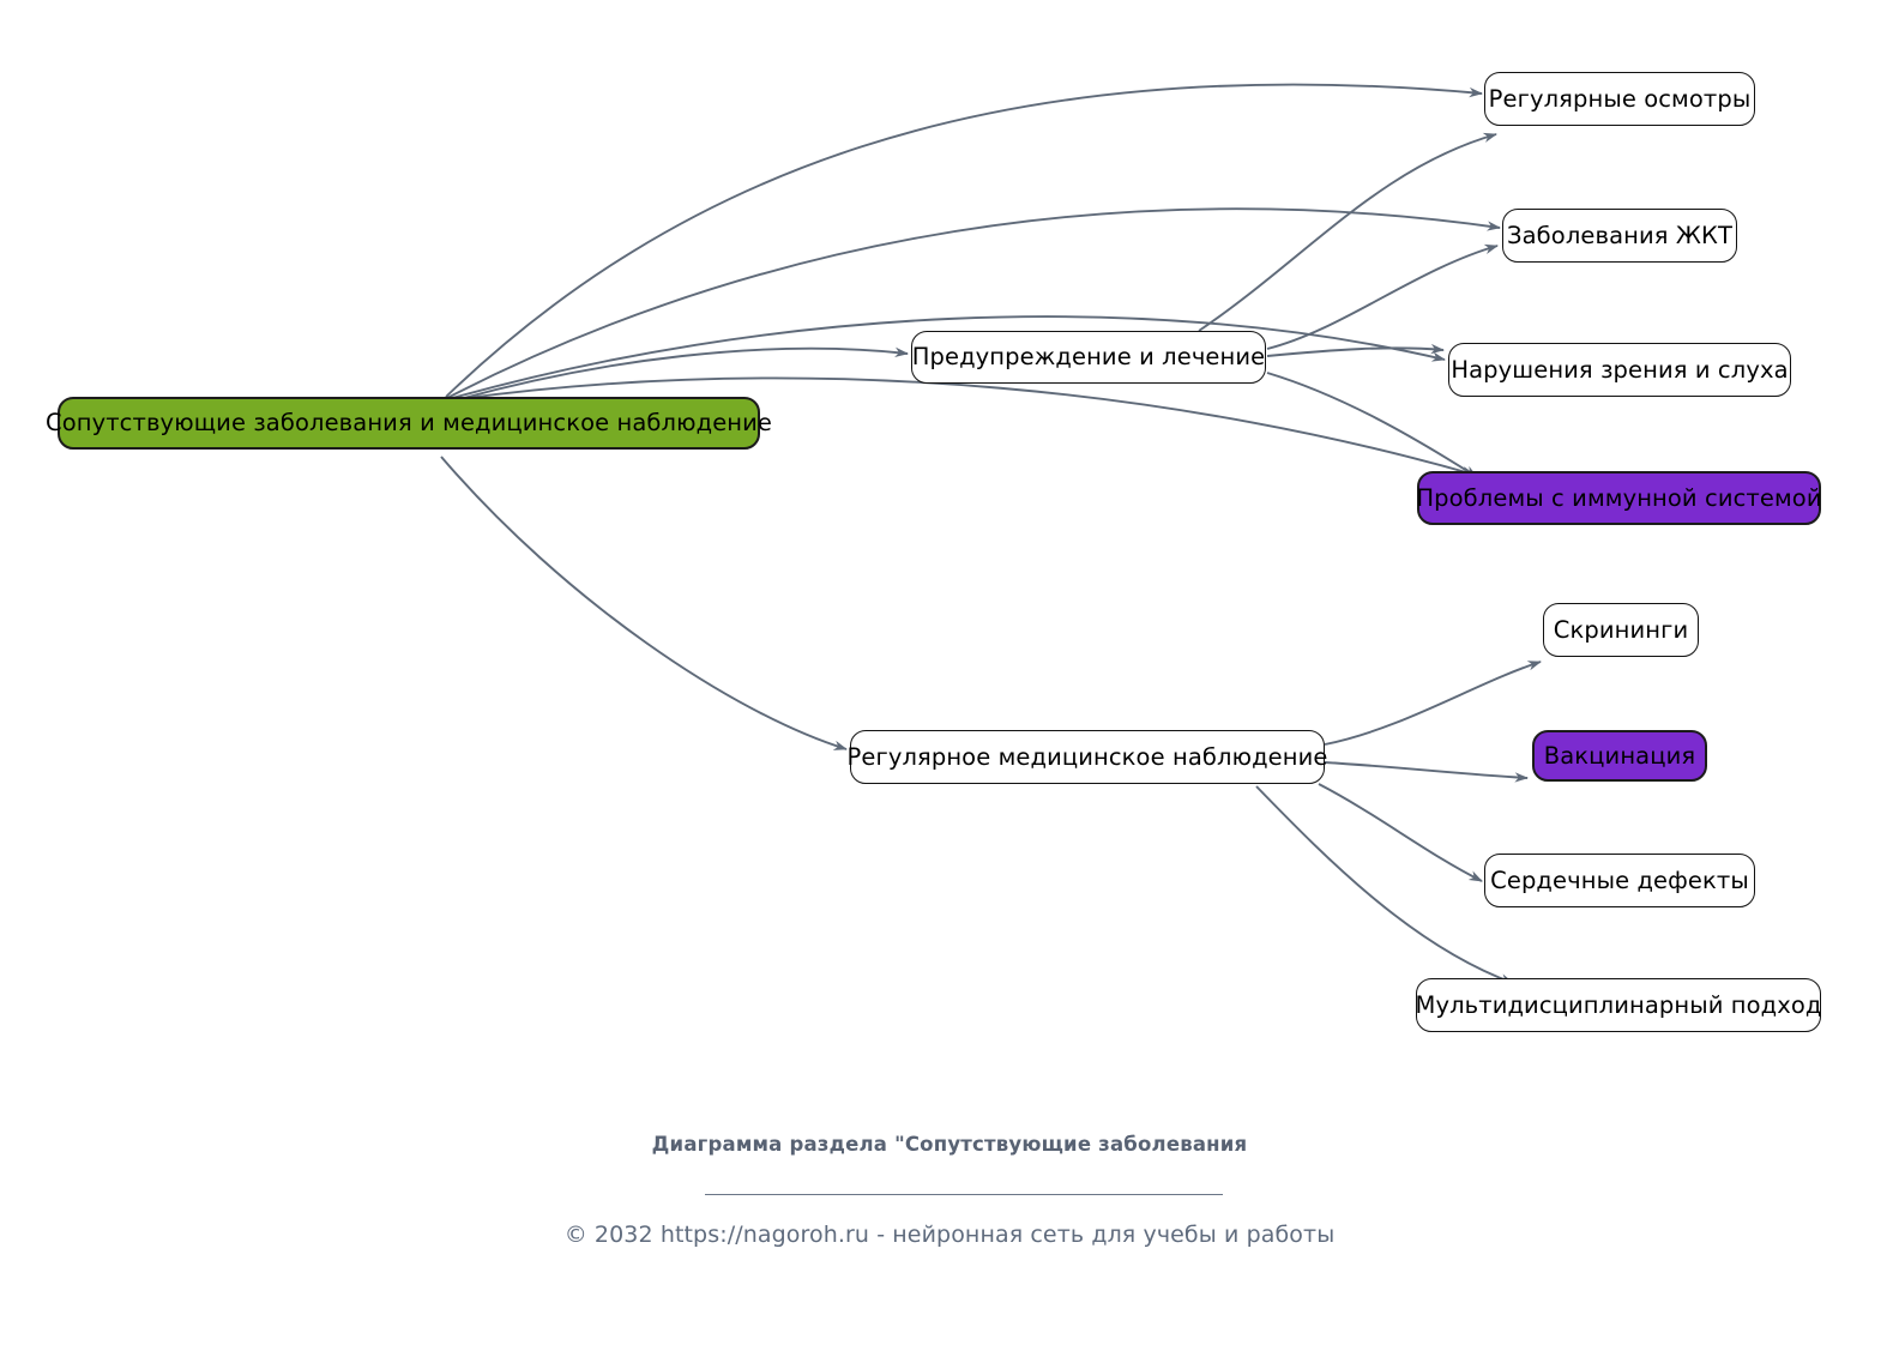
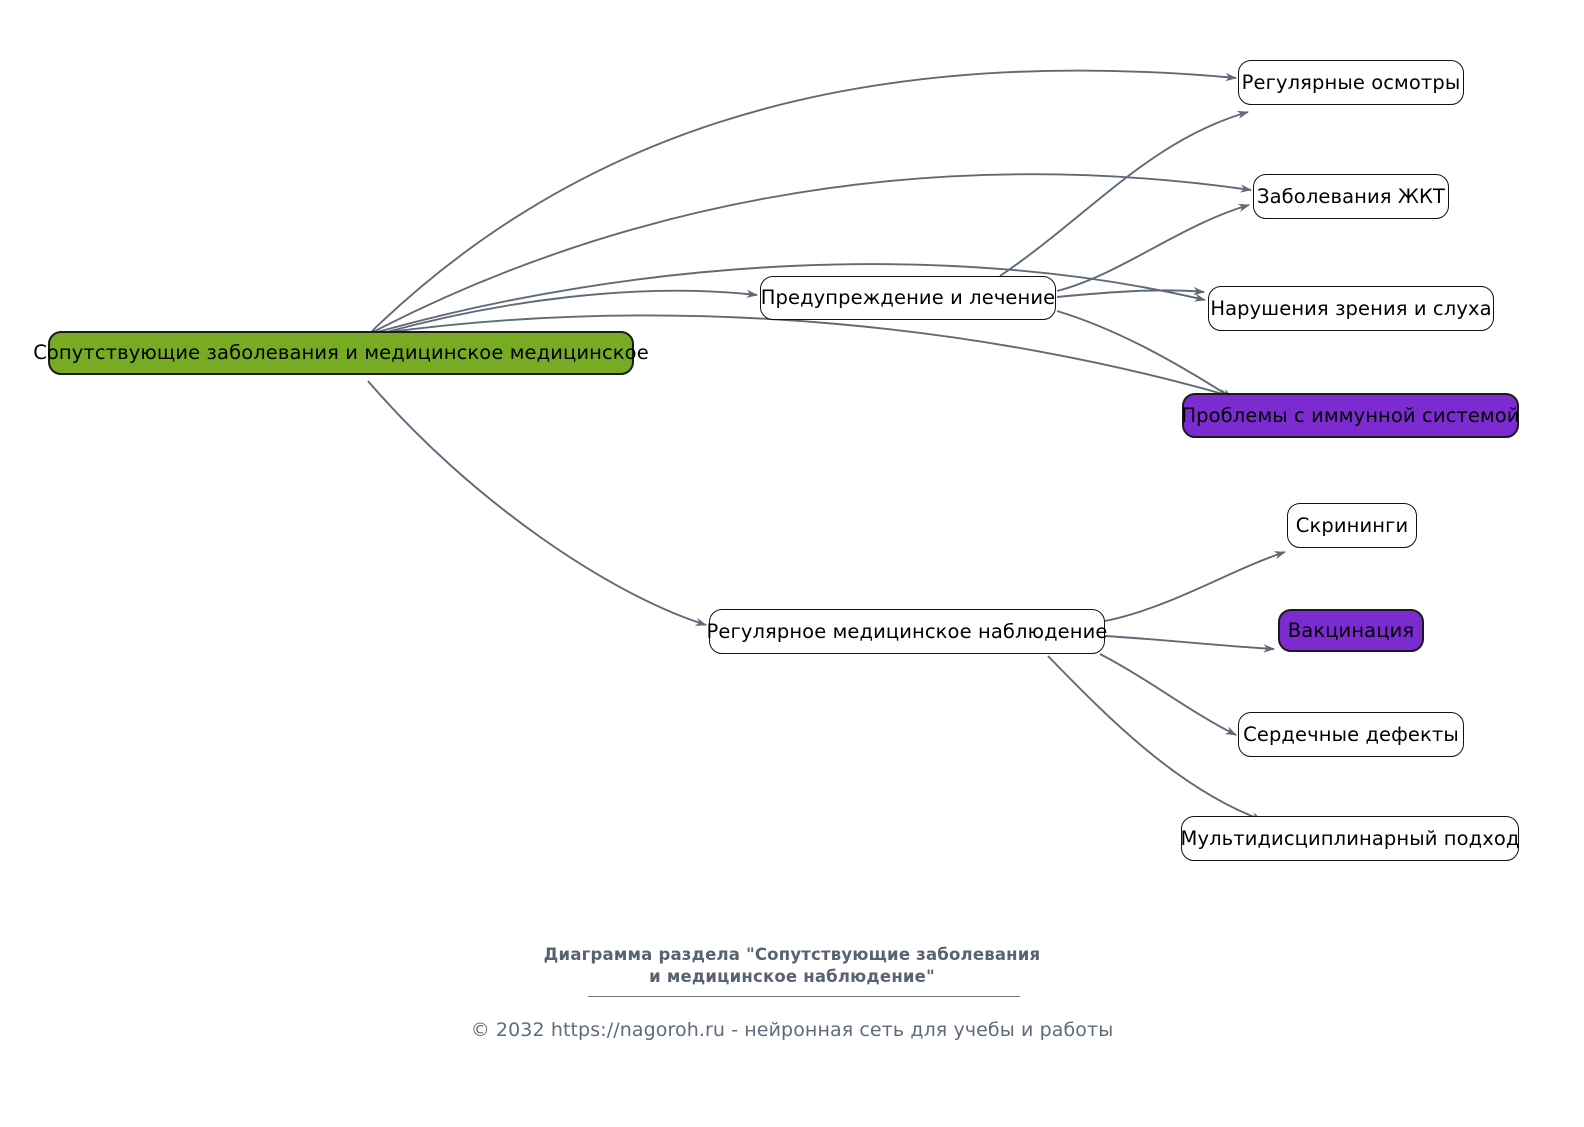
- Сопутствующие заболевания и медицинское наблюдение
+ Сопутствующие заболевания и медицинское медицинское
  Предупреждение и лечение
  Регулярные осмотры
  Заболевания ЖКТ
  Нарушения зрения и слуха
  Проблемы с иммунной системой
  Регулярное медицинское наблюдение
  Скрининги
  Вакцинация
  Сердечные дефекты
  Мультидисциплинарный подход
  Диаграмма раздела "Сопутствующие заболевания
+ и медицинское наблюдение"
  © 2032 https://nagoroh.ru - нейронная сеть для учебы и работы
